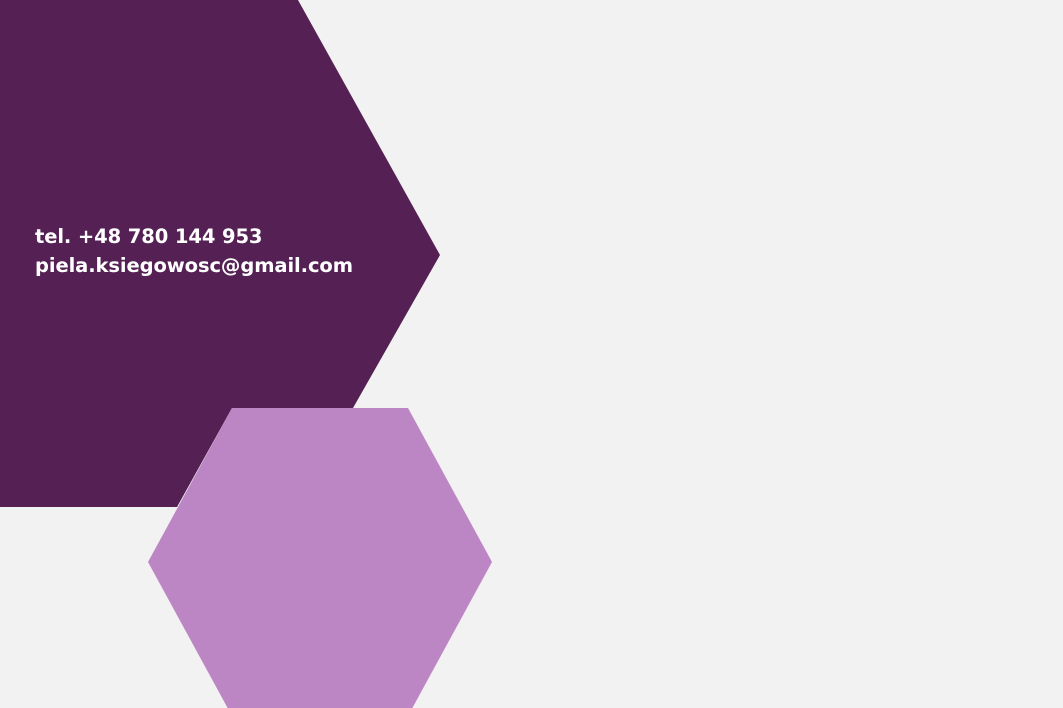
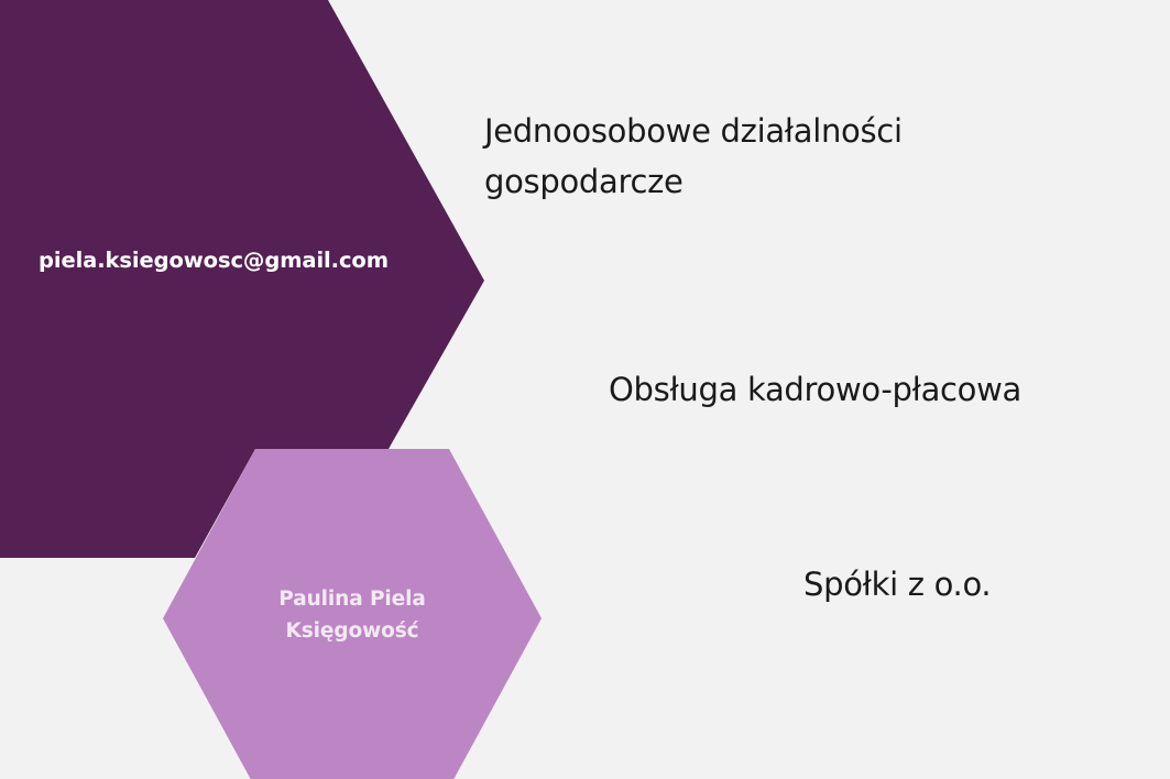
- tel. +48 780 144 953
  piela.ksiegowosc@gmail.com
+ Paulina Piela
+ Księgowość
+ Jednoosobowe działalności
+ gospodarcze
+ Obsługa kadrowo-płacowa
+ Spółki z o.o.
